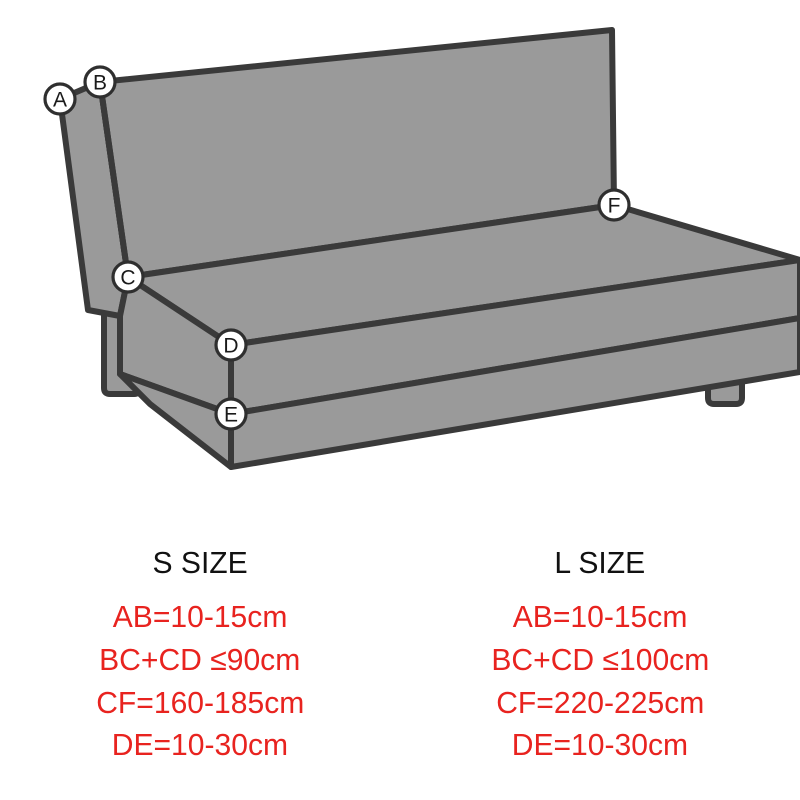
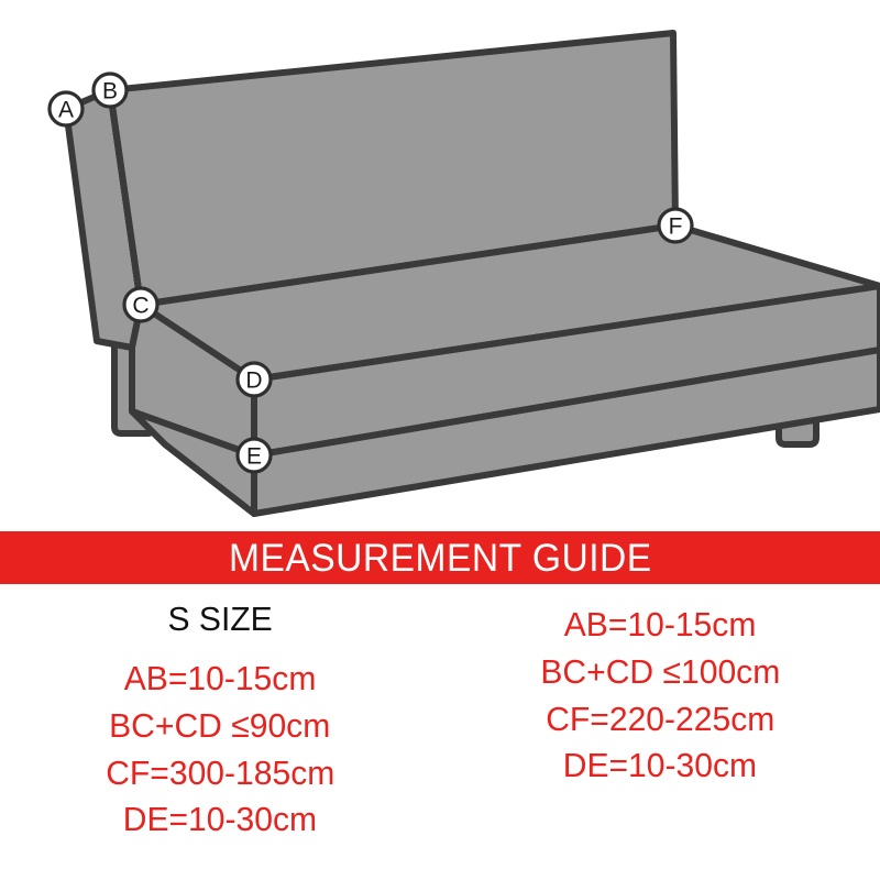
  A
  B
  C
  D
  E
  F
+ MEASUREMENT GUIDE
  S SIZE
  AB=10-15cm
  BC+CD ≤90cm
- CF=160-185cm
+ CF=300-185cm
  DE=10-30cm
- L SIZE
  AB=10-15cm
  BC+CD ≤100cm
  CF=220-225cm
  DE=10-30cm
